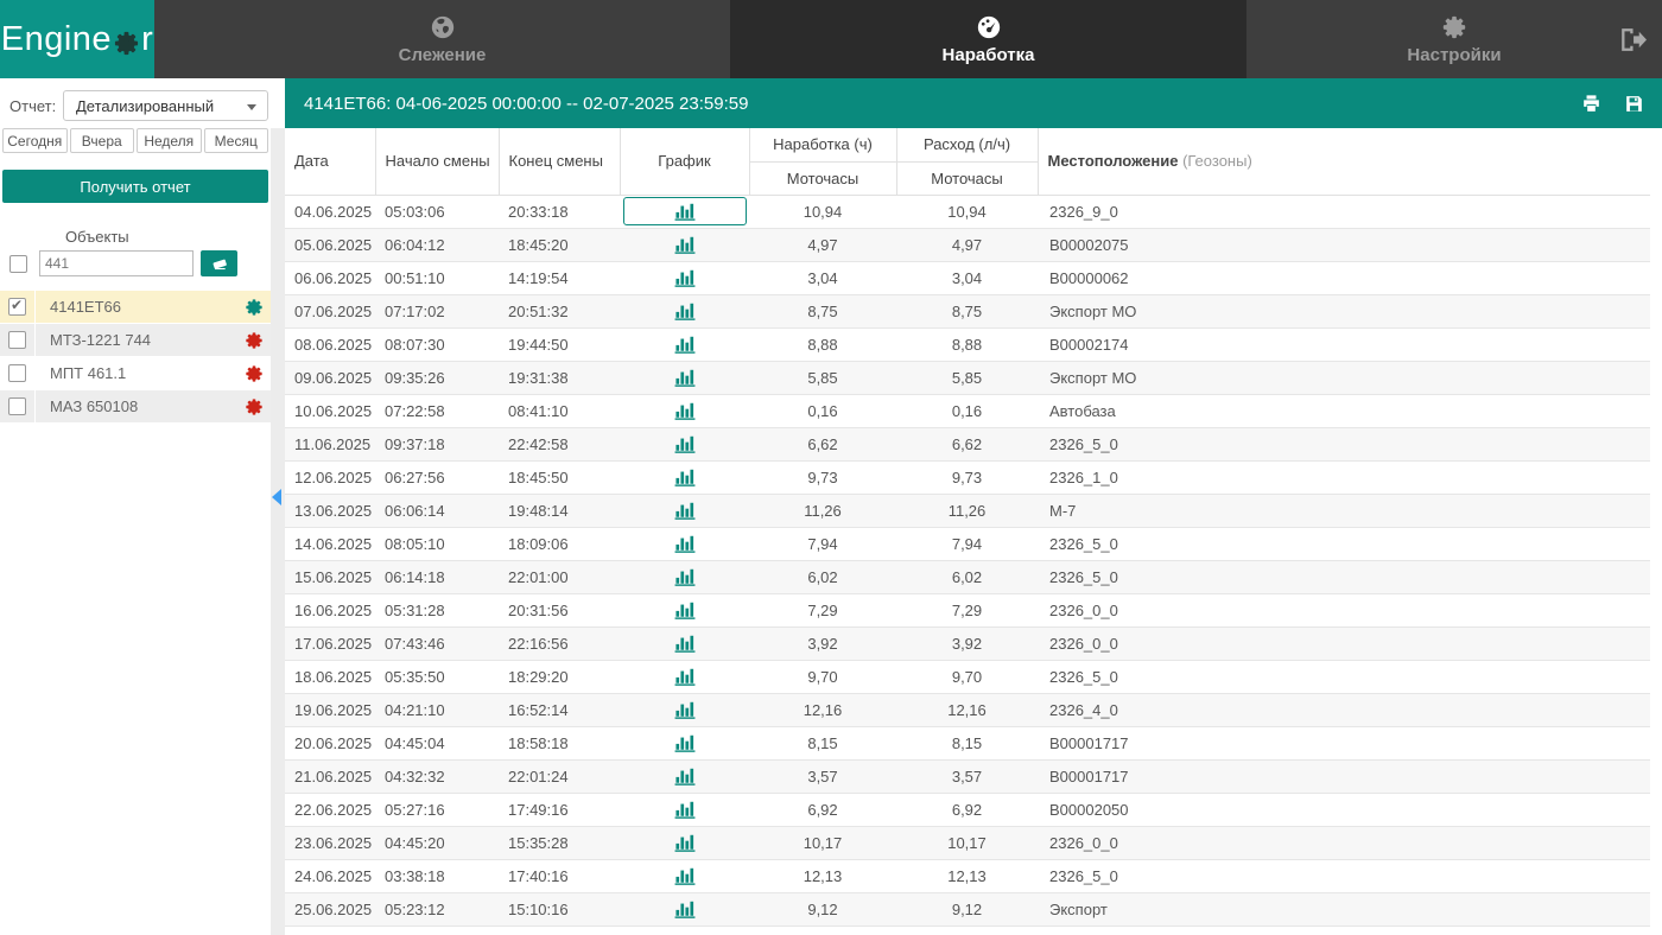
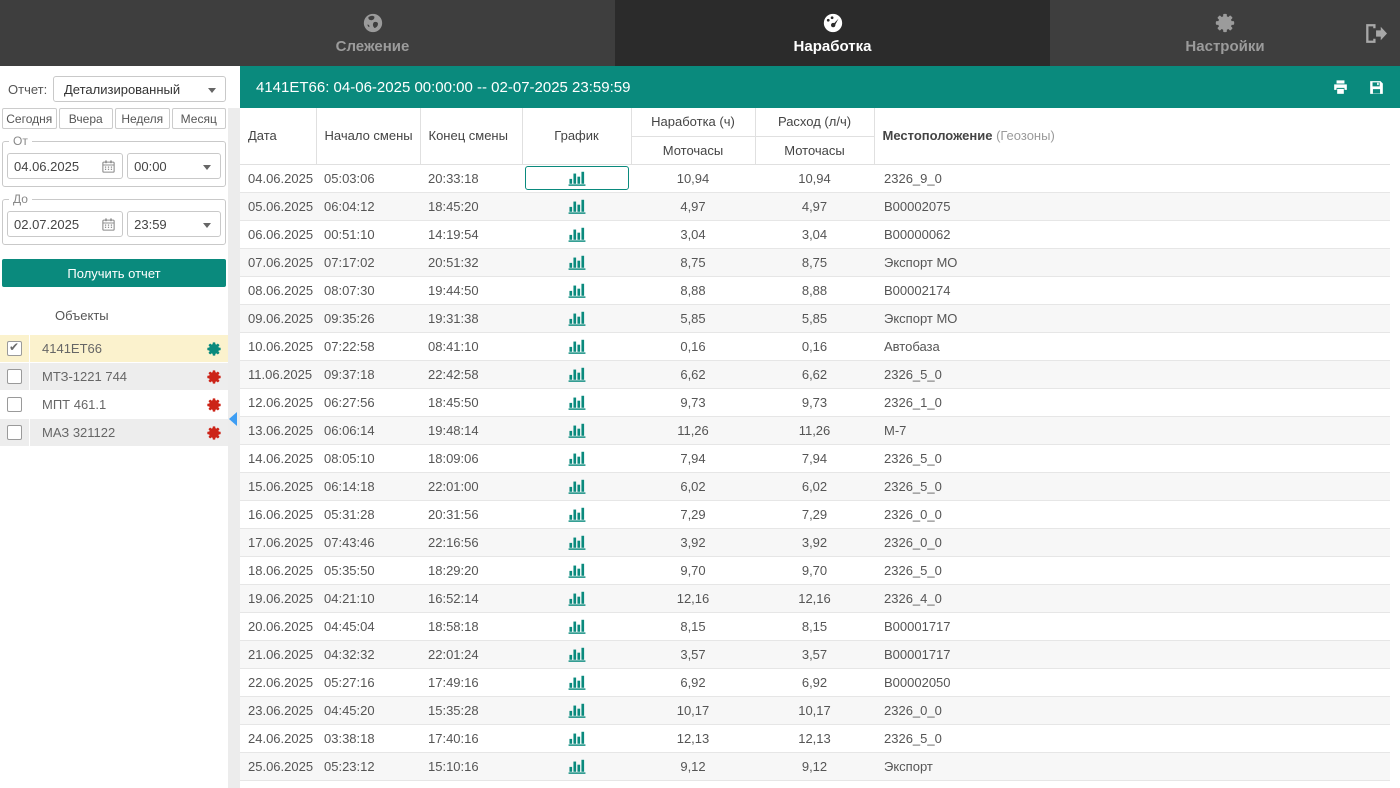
- Engine
- r
  Слежение
  Наработка
  Настройки
  Отчет:
  Детализированный
  Сегодня
  Вчера
  Неделя
  Месяц
+ От
+ 04.06.2025
+ 00:00
+ До
+ 02.07.2025
+ 23:59
  Получить отчет
  Объекты
- 441
  4141ЕТ66
  МТЗ-1221 744
  МПТ 461.1
- МАЗ 650108
+ МАЗ 321122
  4141ЕТ66: 04-06-2025 00:00:00 -- 02-07-2025 23:59:59
  Дата	Начало смены	Конец смены	График	Наработка (ч)	Расход (л/ч)	Местоположение (Геозоны)
  Моточасы	Моточасы
  04.06.2025	05:03:06	20:33:18		10,94	10,94	2326_9_0
  05.06.2025	06:04:12	18:45:20		4,97	4,97	B00002075
  06.06.2025	00:51:10	14:19:54		3,04	3,04	B00000062
  07.06.2025	07:17:02	20:51:32		8,75	8,75	Экспорт МО
  08.06.2025	08:07:30	19:44:50		8,88	8,88	B00002174
  09.06.2025	09:35:26	19:31:38		5,85	5,85	Экспорт МО
  10.06.2025	07:22:58	08:41:10		0,16	0,16	Автобаза
  11.06.2025	09:37:18	22:42:58		6,62	6,62	2326_5_0
  12.06.2025	06:27:56	18:45:50		9,73	9,73	2326_1_0
  13.06.2025	06:06:14	19:48:14		11,26	11,26	М-7
  14.06.2025	08:05:10	18:09:06		7,94	7,94	2326_5_0
  15.06.2025	06:14:18	22:01:00		6,02	6,02	2326_5_0
  16.06.2025	05:31:28	20:31:56		7,29	7,29	2326_0_0
  17.06.2025	07:43:46	22:16:56		3,92	3,92	2326_0_0
  18.06.2025	05:35:50	18:29:20		9,70	9,70	2326_5_0
  19.06.2025	04:21:10	16:52:14		12,16	12,16	2326_4_0
  20.06.2025	04:45:04	18:58:18		8,15	8,15	B00001717
  21.06.2025	04:32:32	22:01:24		3,57	3,57	B00001717
  22.06.2025	05:27:16	17:49:16		6,92	6,92	B00002050
  23.06.2025	04:45:20	15:35:28		10,17	10,17	2326_0_0
  24.06.2025	03:38:18	17:40:16		12,13	12,13	2326_5_0
  25.06.2025	05:23:12	15:10:16		9,12	9,12	Экспорт
